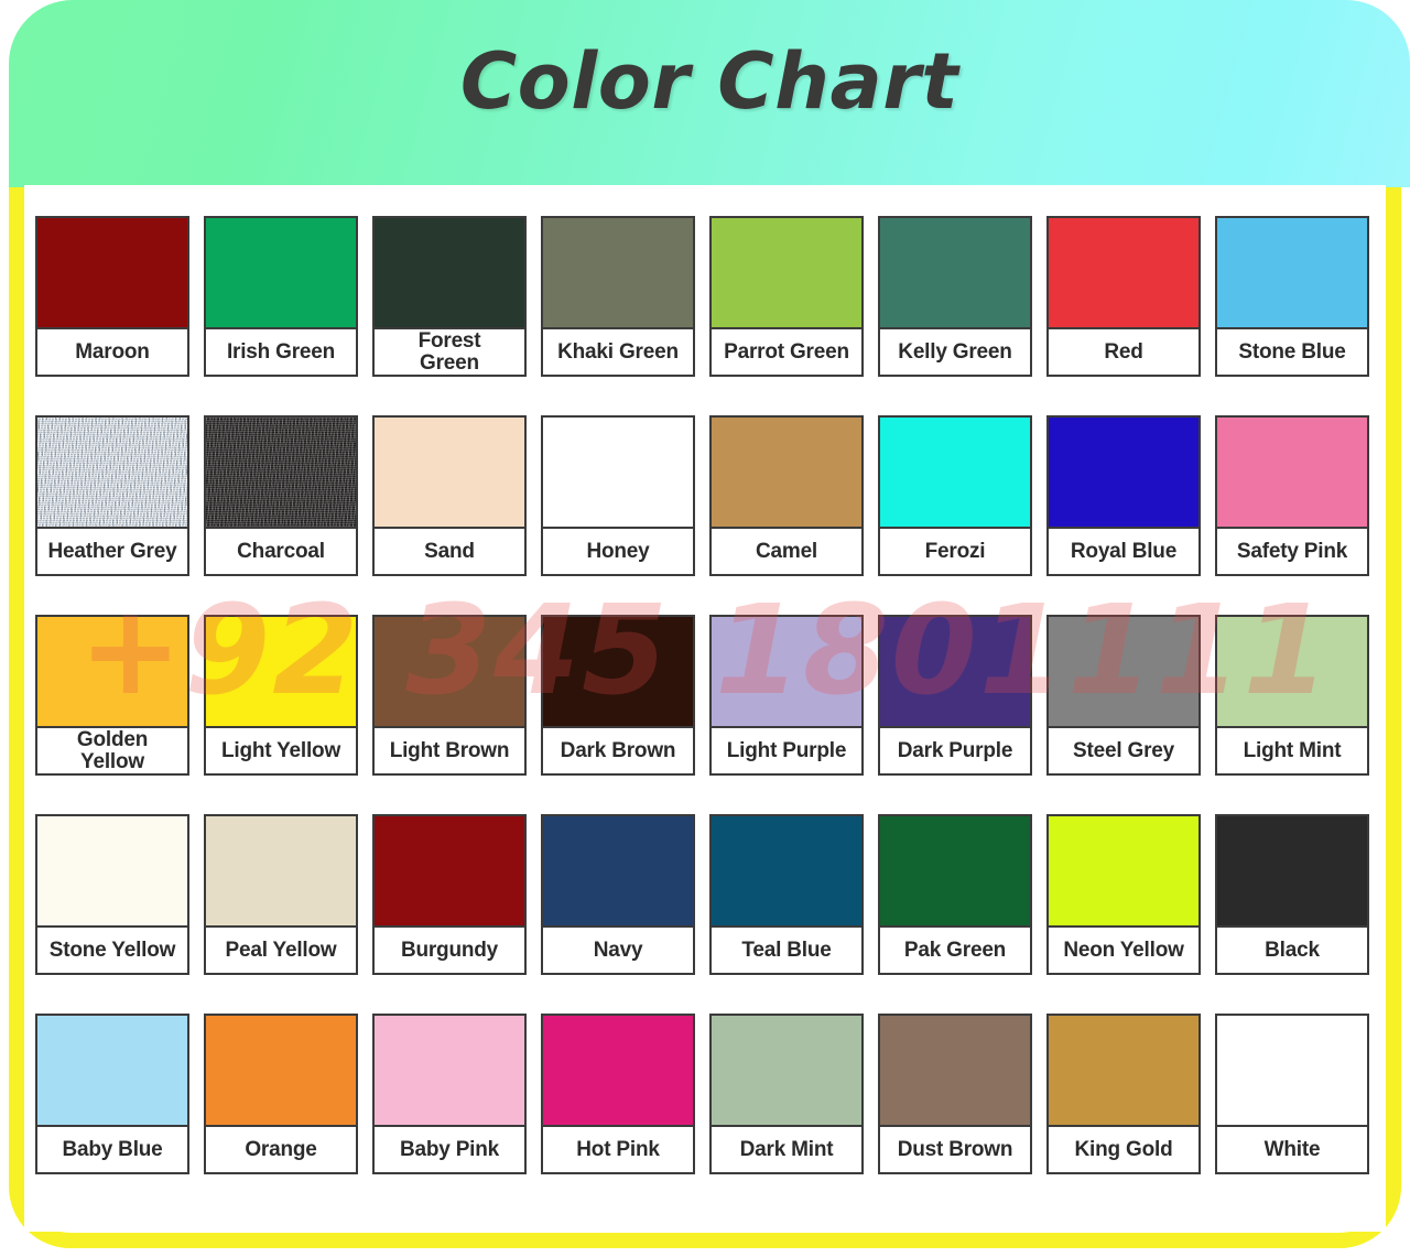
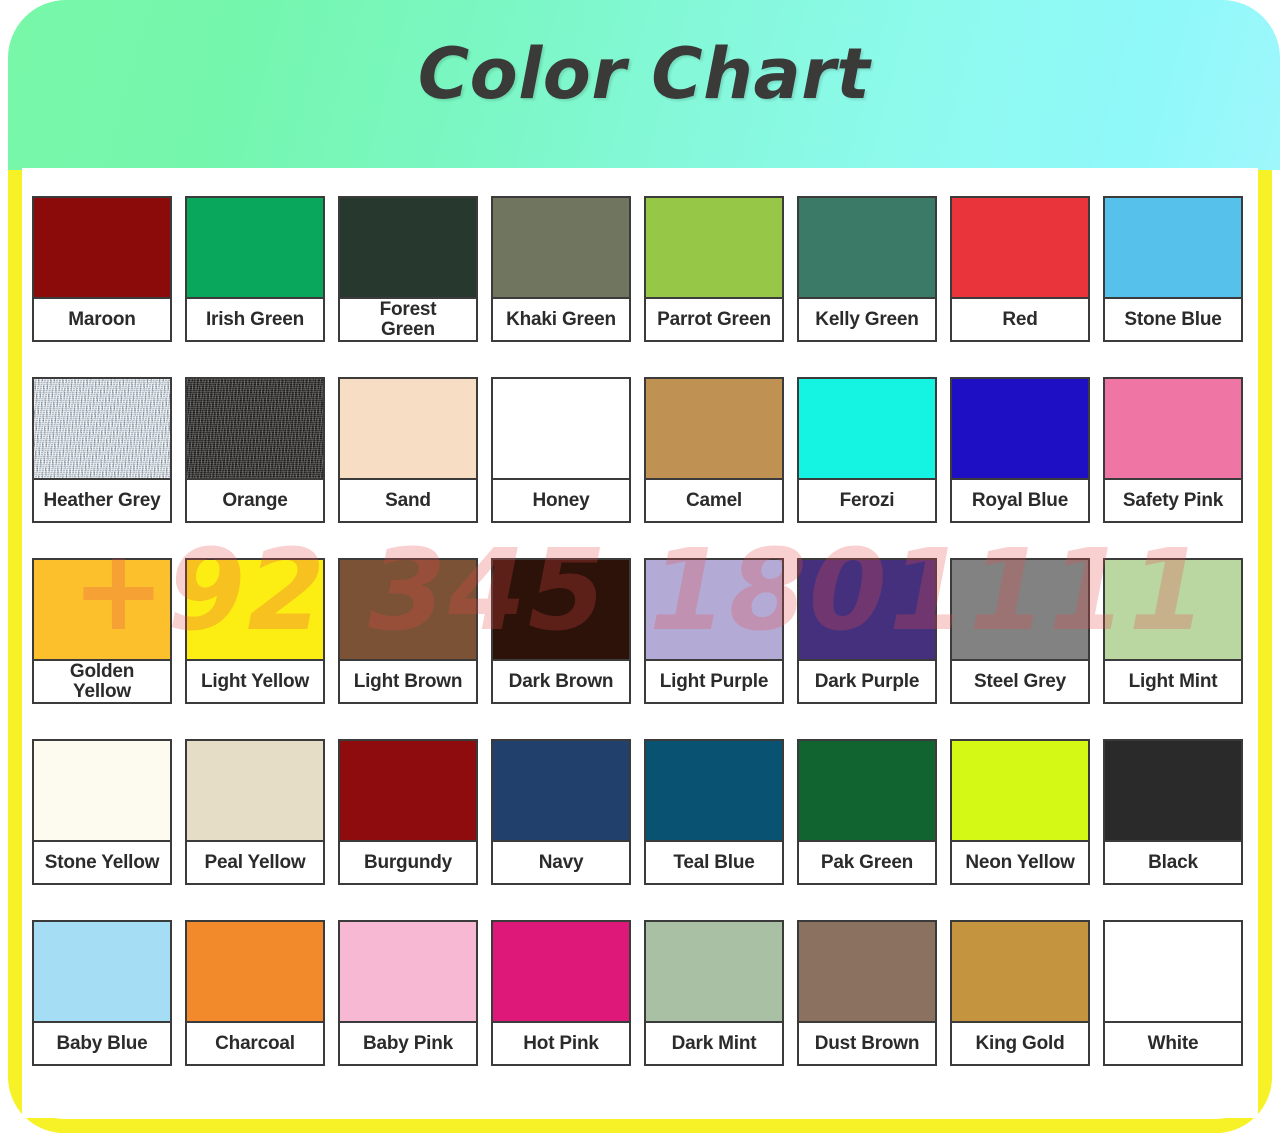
  Color Chart
  Maroon
  Irish Green
  Forest
  Green
  Khaki Green
  Parrot Green
  Kelly Green
  Red
  Stone Blue
  Heather Grey
- Charcoal
+ Orange
  Sand
  Honey
  Camel
  Ferozi
  Royal Blue
  Safety Pink
  Golden
  Yellow
  Light Yellow
  Light Brown
  Dark Brown
  Light Purple
  Dark Purple
  Steel Grey
  Light Mint
  Stone Yellow
  Peal Yellow
  Burgundy
  Navy
  Teal Blue
  Pak Green
  Neon Yellow
  Black
  Baby Blue
- Orange
+ Charcoal
  Baby Pink
  Hot Pink
  Dark Mint
  Dust Brown
  King Gold
  White
  +92 345 1801111
